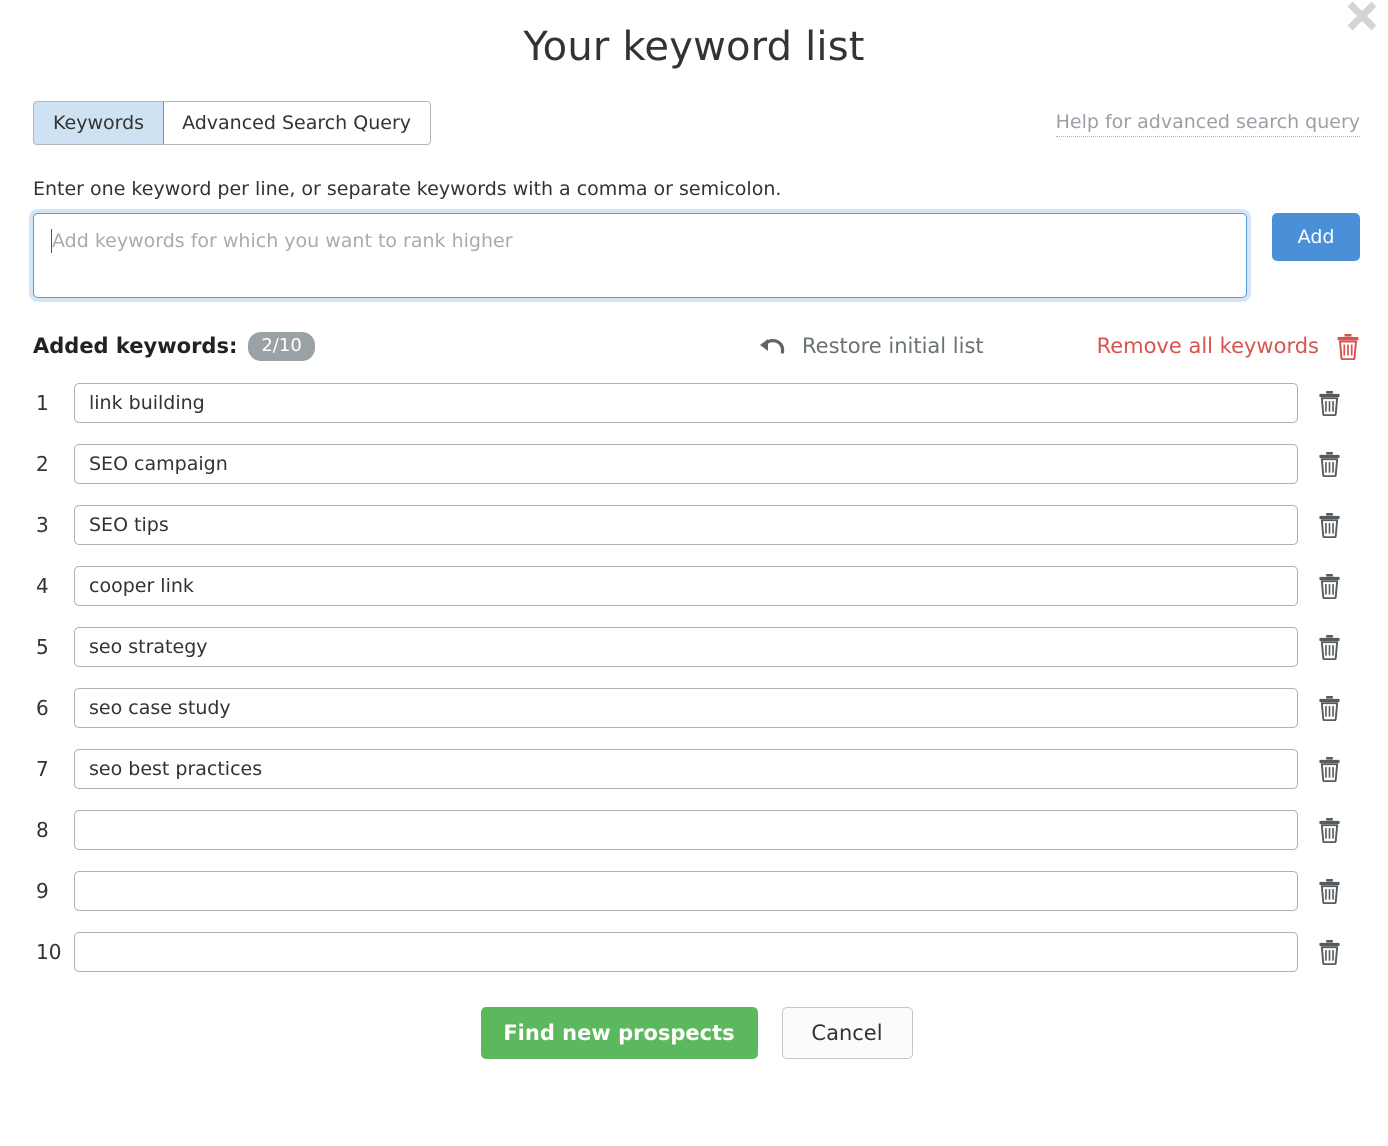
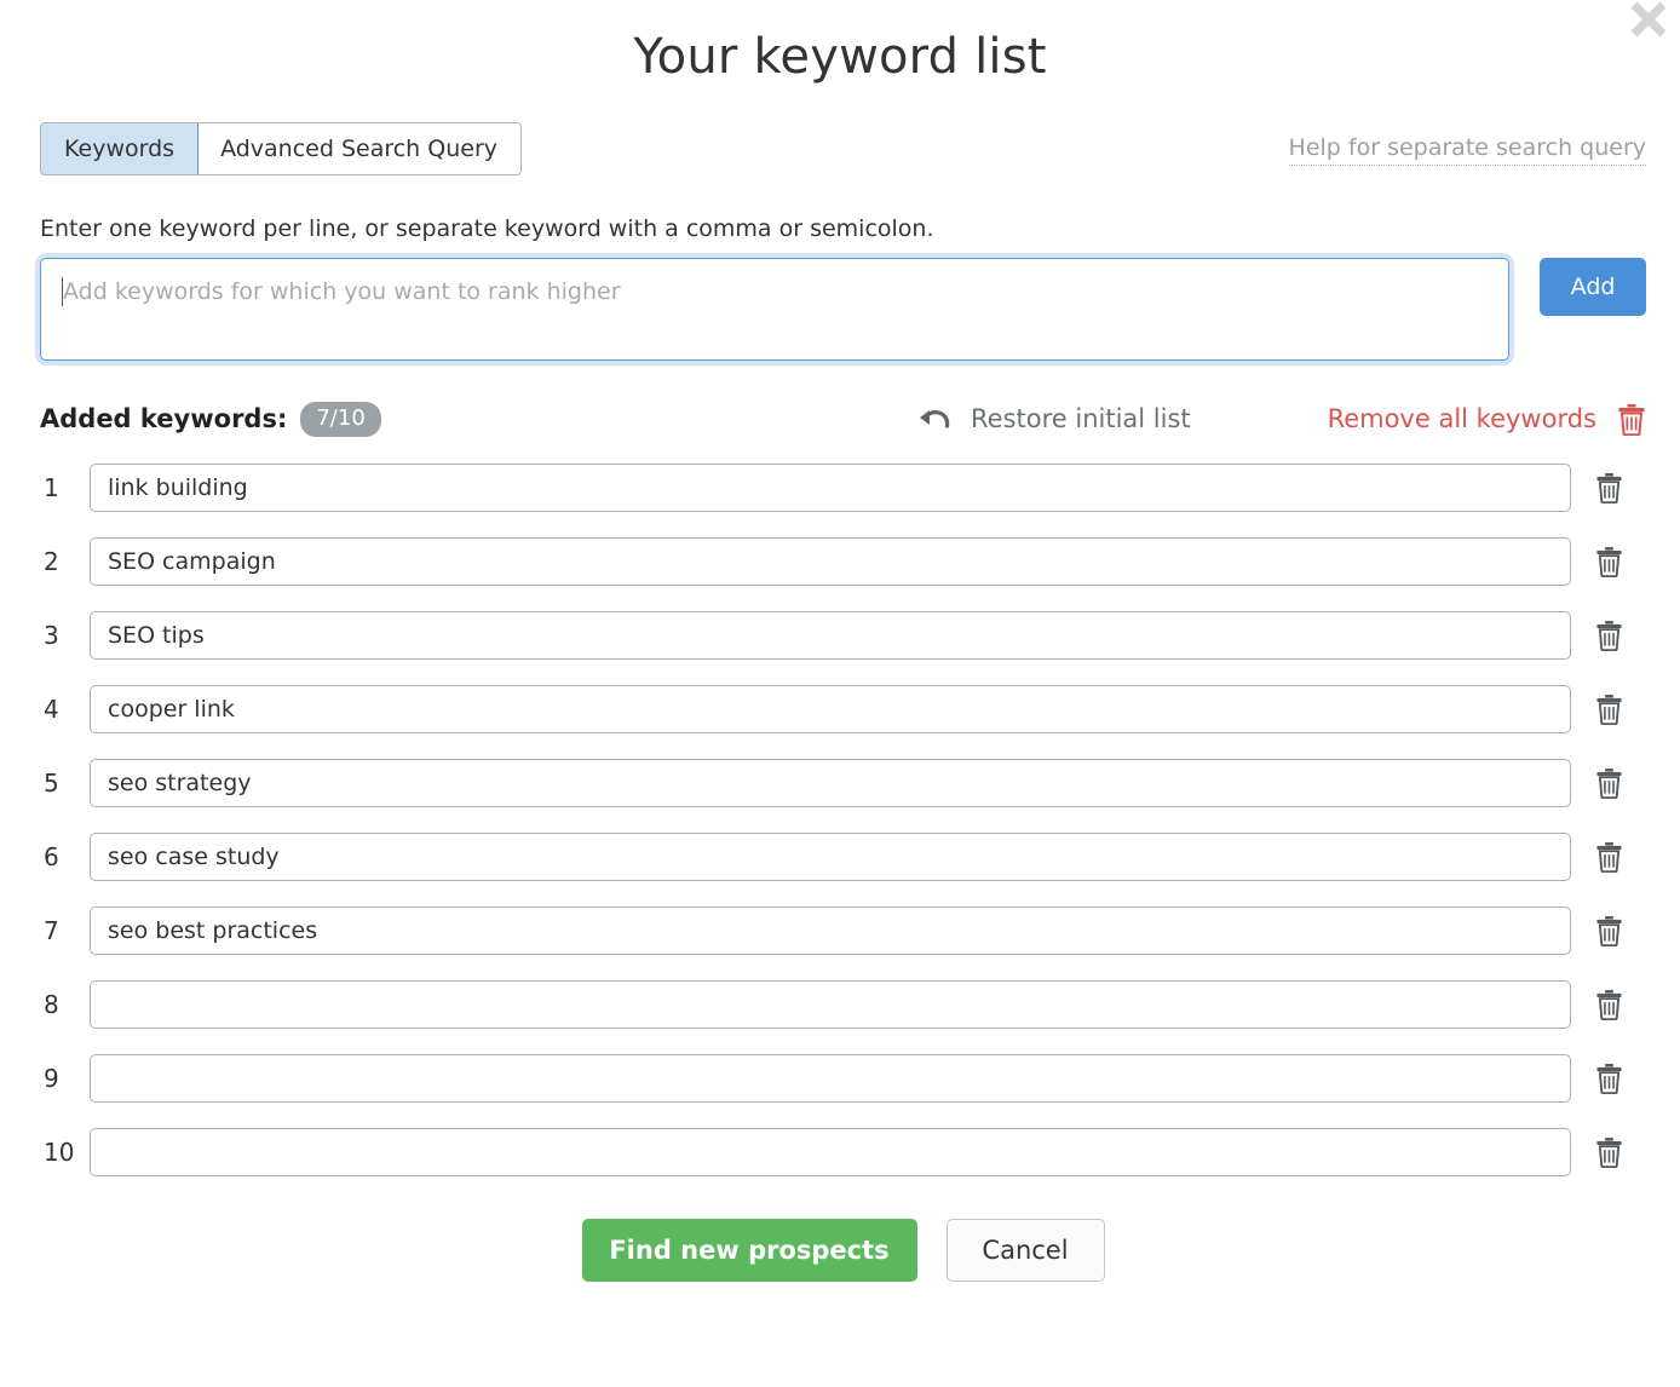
  Your keyword list
  Keywords
  Advanced Search Query
- Help for advanced search query
+ Help for separate search query
- Enter one keyword per line, or separate keywords with a comma or semicolon.
+ Enter one keyword per line, or separate keyword with a comma or semicolon.
  Add keywords for which you want to rank higher
  Add
  Added keywords:
- 2/10
+ 7/10
  Restore initial list
  Remove all keywords
  1
  link building
  2
  SEO campaign
  3
  SEO tips
  4
  cooper link
  5
  seo strategy
  6
  seo case study
  7
  seo best practices
  8
  9
  10
  Find new prospects
  Cancel
